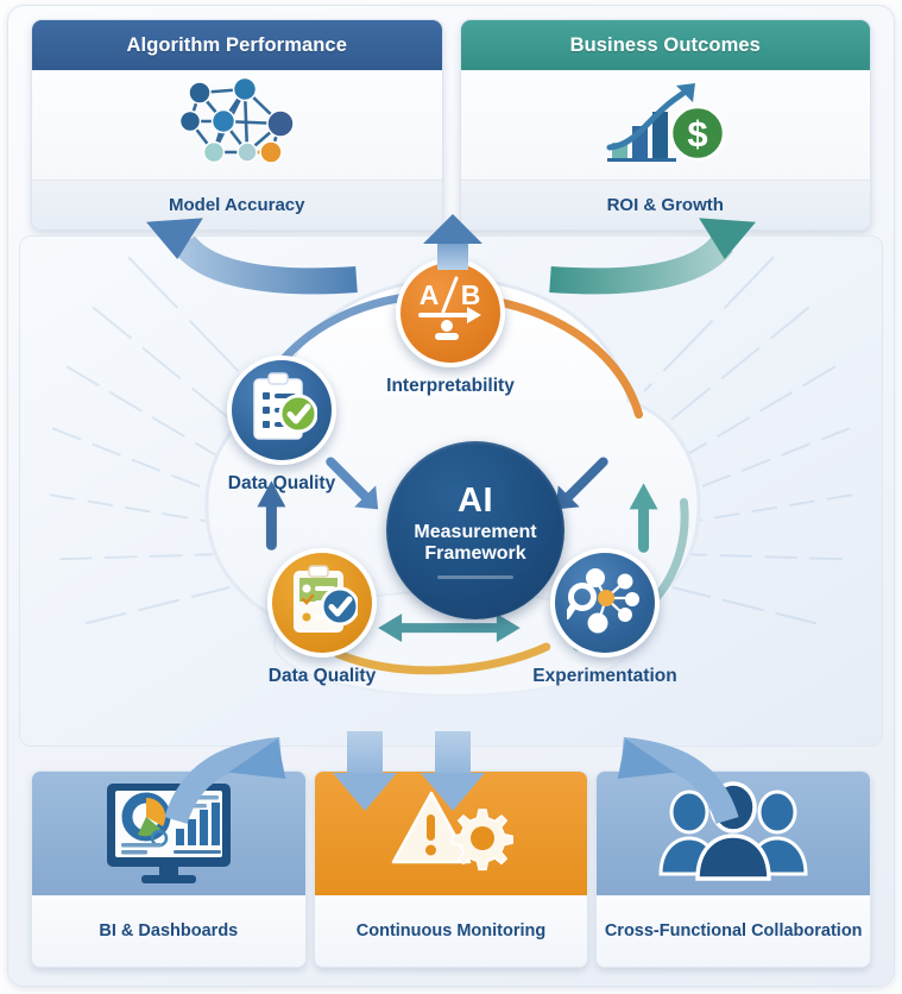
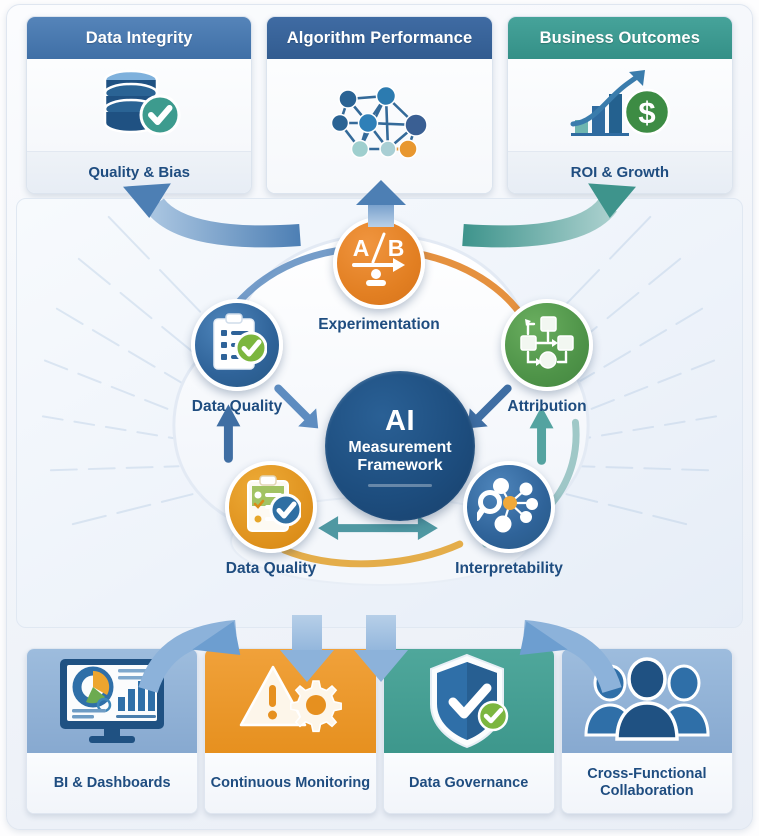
+ Data Integrity
+ Quality & Bias
  Algorithm Performance
- Model Accuracy
  Business Outcomes
  $
  ROI & Growth
  AI
  Measurement
  Framework
  A
  B
- Interpretability
+ Experimentation
  Data Quality
+ Attribution
  Data Quality
- Experimentation
+ Interpretability
  BI & Dashboards
  Continuous Monitoring
+ Data Governance
  Cross-Functional Collaboration
